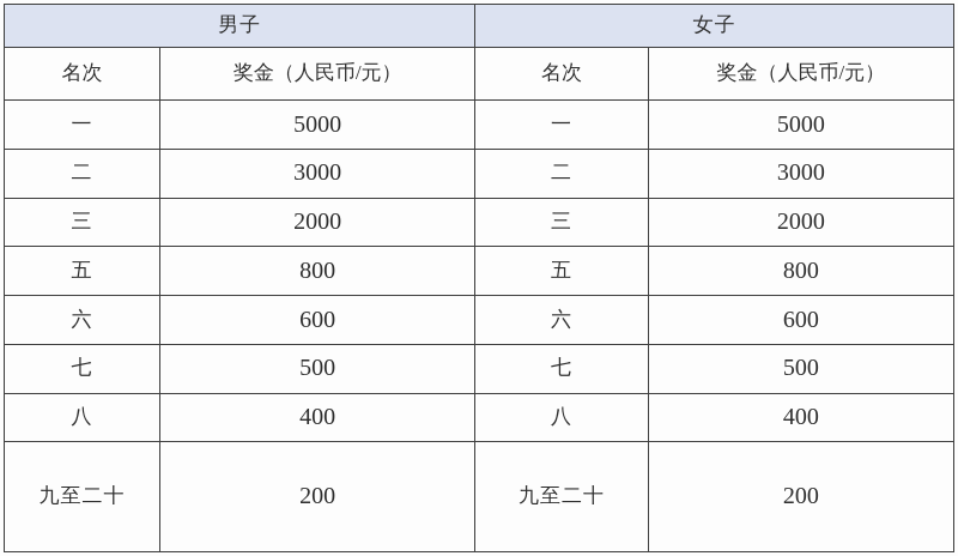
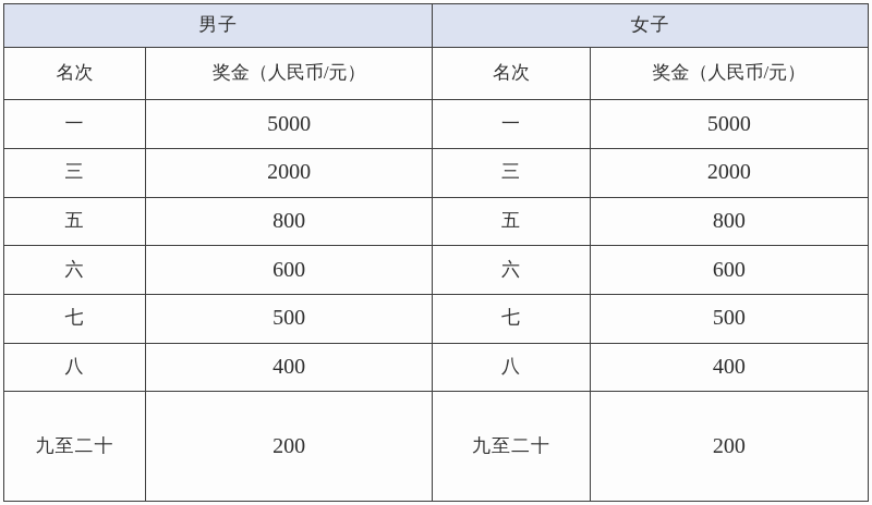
  男子	女子
  名次	奖金（人民币/元）	名次	奖金（人民币/元）
  一	5000	一	5000
- 二	3000	二	3000
  三	2000	三	2000
  五	800	五	800
  六	600	六	600
  七	500	七	500
  八	400	八	400
  九至二十	200	九至二十	200
